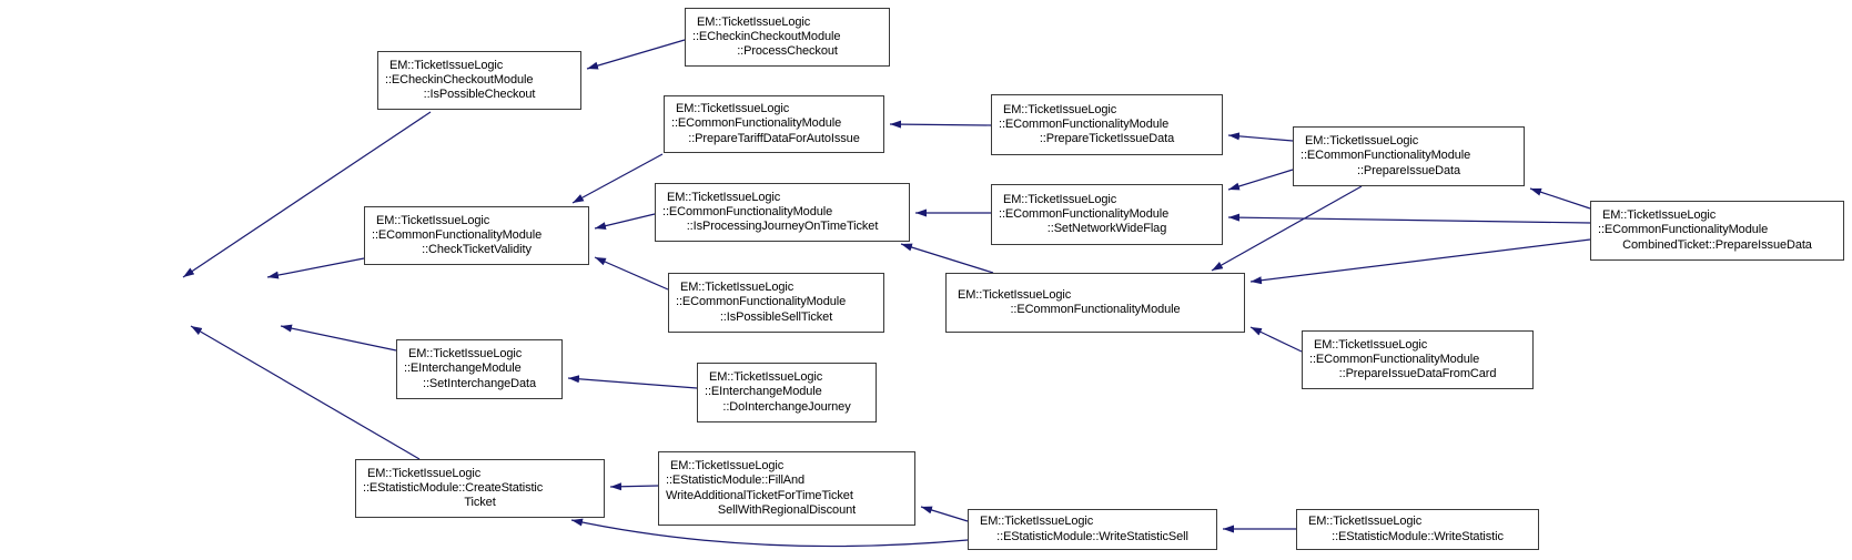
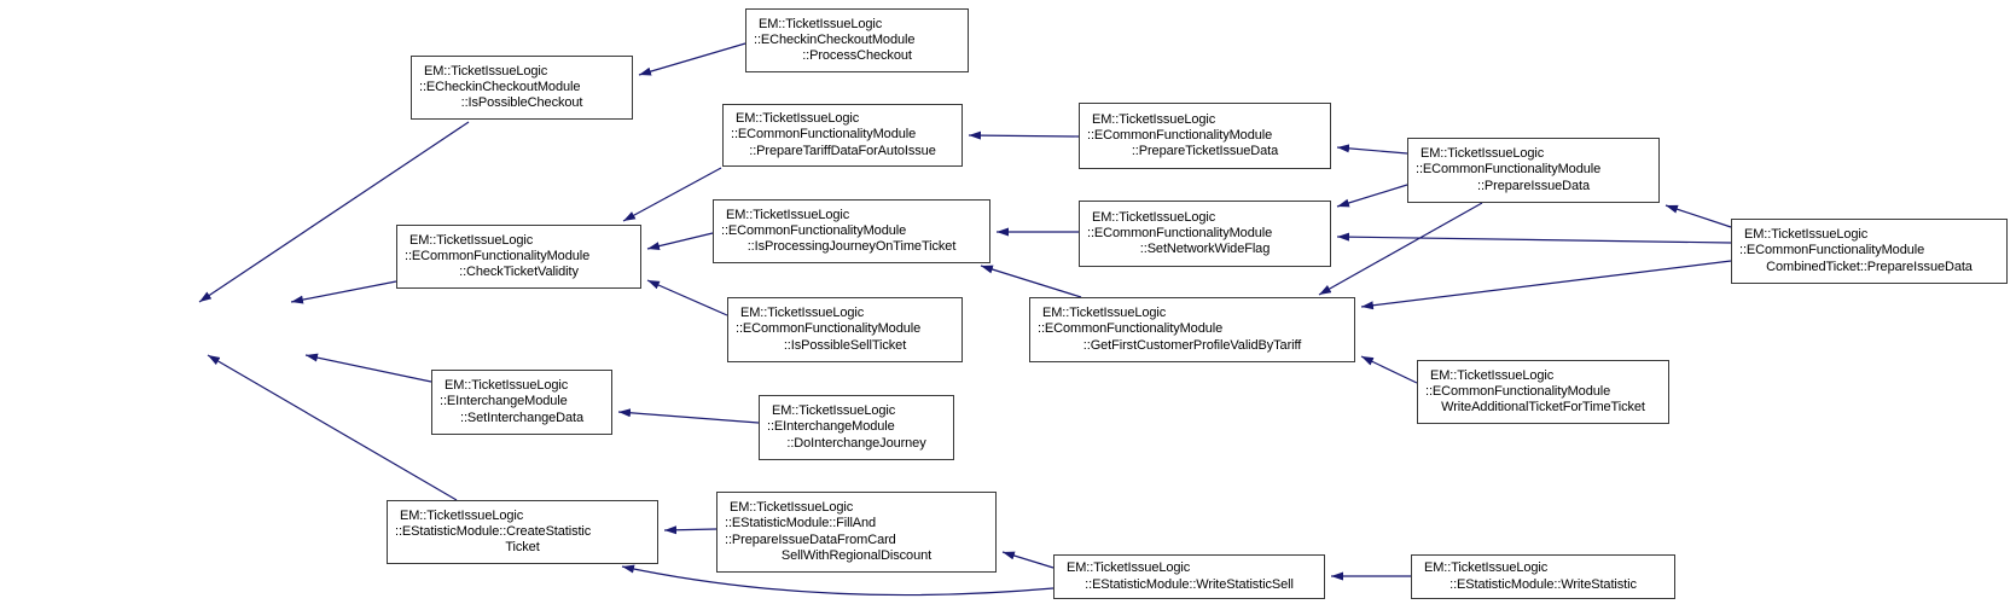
  EM::TicketIssueLogic
  ::ECheckinCheckoutModule
  ::IsPossibleCheckout
  EM::TicketIssueLogic
  ::ECheckinCheckoutModule
  ::ProcessCheckout
  EM::TicketIssueLogic
  ::ECommonFunctionalityModule
  ::PrepareTariffDataForAutoIssue
  EM::TicketIssueLogic
  ::ECommonFunctionalityModule
  ::PrepareTicketIssueData
  EM::TicketIssueLogic
  ::ECommonFunctionalityModule
  ::PrepareIssueData
  EM::TicketIssueLogic
  ::ECommonFunctionalityModule
  ::IsProcessingJourneyOnTimeTicket
  EM::TicketIssueLogic
  ::ECommonFunctionalityModule
  ::SetNetworkWideFlag
  EM::TicketIssueLogic
  ::ECommonFunctionalityModule
  ::CheckTicketValidity
  EM::TicketIssueLogic
  ::ECommonFunctionalityModule
  ::IsPossibleSellTicket
  EM::TicketIssueLogic
  ::ECommonFunctionalityModule
+ ::GetFirstCustomerProfileValidByTariff
  EM::TicketIssueLogic
  ::ECommonFunctionalityModule
  CombinedTicket::PrepareIssueData
  EM::TicketIssueLogic
  ::ECommonFunctionalityModule
- ::PrepareIssueDataFromCard
+ WriteAdditionalTicketForTimeTicket
  EM::TicketIssueLogic
  ::EInterchangeModule
  ::SetInterchangeData
  EM::TicketIssueLogic
  ::EInterchangeModule
  ::DoInterchangeJourney
  EM::TicketIssueLogic
  ::EStatisticModule::CreateStatistic
  Ticket
  EM::TicketIssueLogic
  ::EStatisticModule::FillAnd
- WriteAdditionalTicketForTimeTicket
+ ::PrepareIssueDataFromCard
  SellWithRegionalDiscount
  EM::TicketIssueLogic
  ::EStatisticModule::WriteStatisticSell
  EM::TicketIssueLogic
  ::EStatisticModule::WriteStatistic
